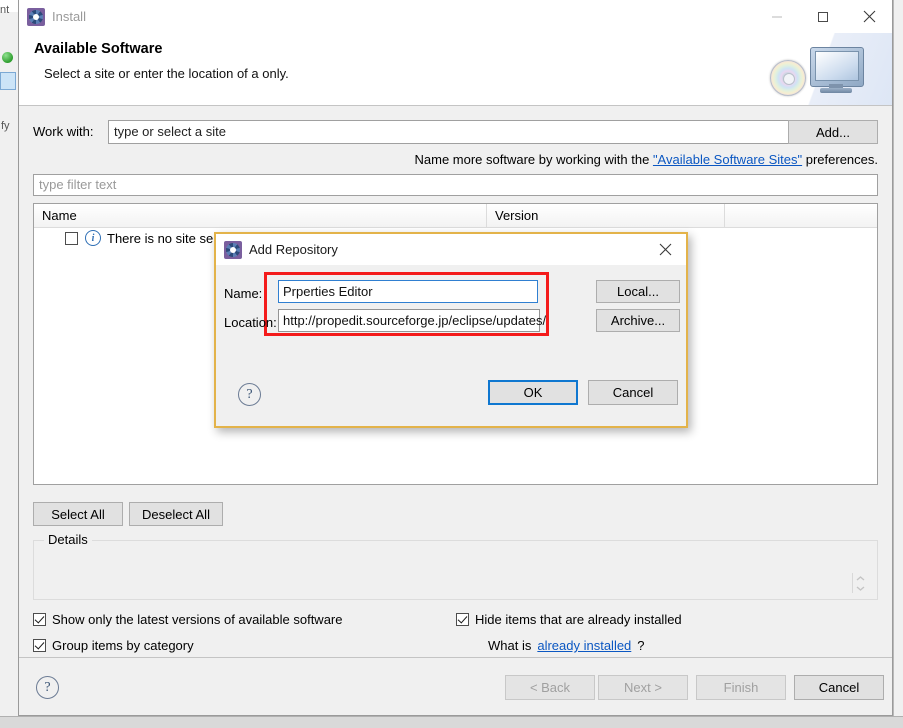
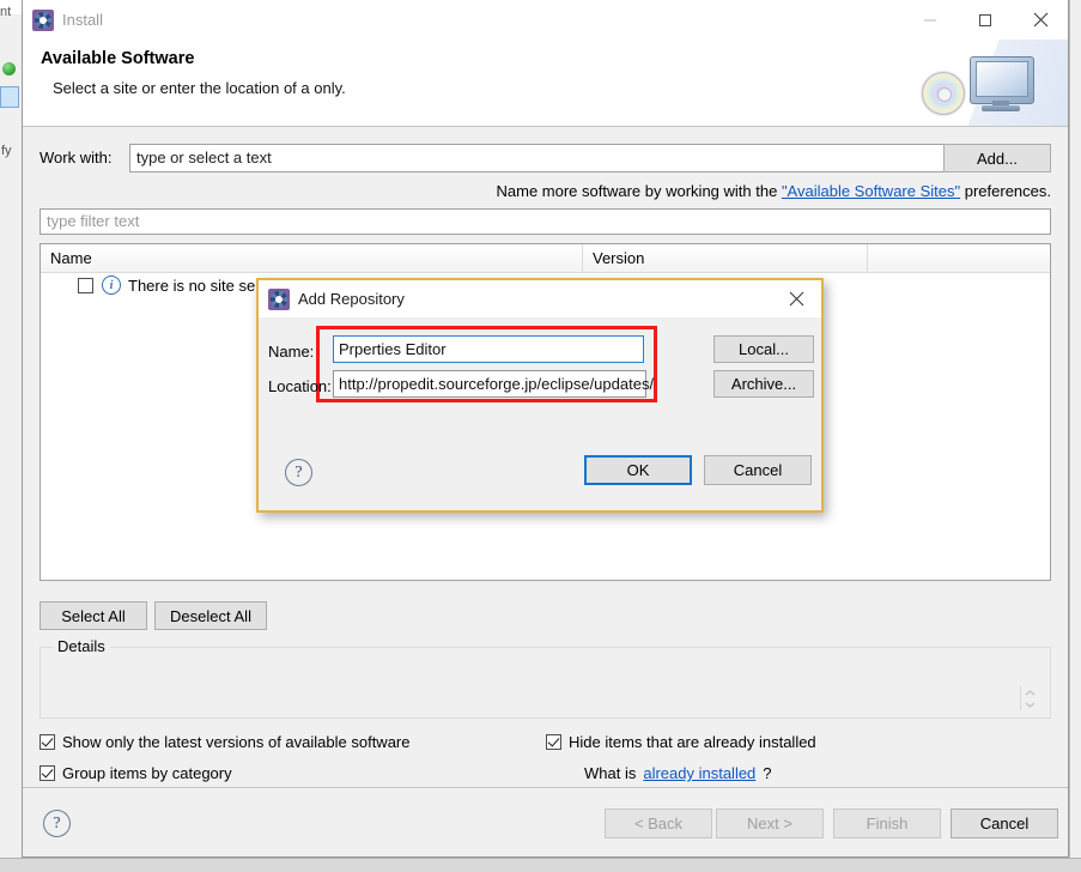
  nt
  fy
  Install
  Available Software
  Select a site or enter the location of a only.
  Work with:
- type or select a site
+ type or select a text
  Add...
  Name more software by working with the "Available Software Sites" preferences.
  type filter text
  Name
  Version
  i
  Select All
  Deselect All
  Details
  Show only the latest versions of available software
  Group items by category
  Hide items that are already installed
  What is
  already installed
  ?
  ?
  < Back
  Next >
  Finish
  Cancel
  Add Repository
  Name:
  Prperties Editor
  Local...
  Location:
  http://propedit.sourceforge.jp/eclipse/updates/
  Archive...
  ?
  OK
  Cancel
